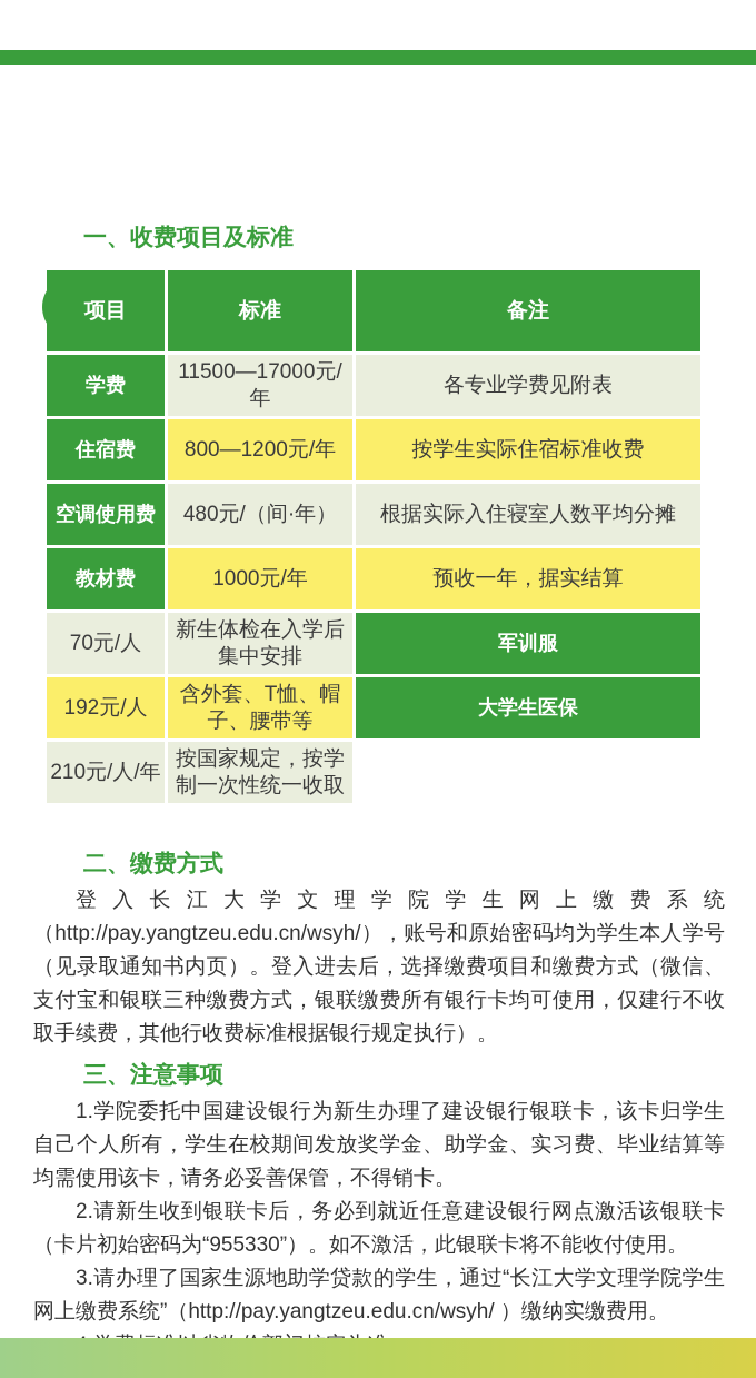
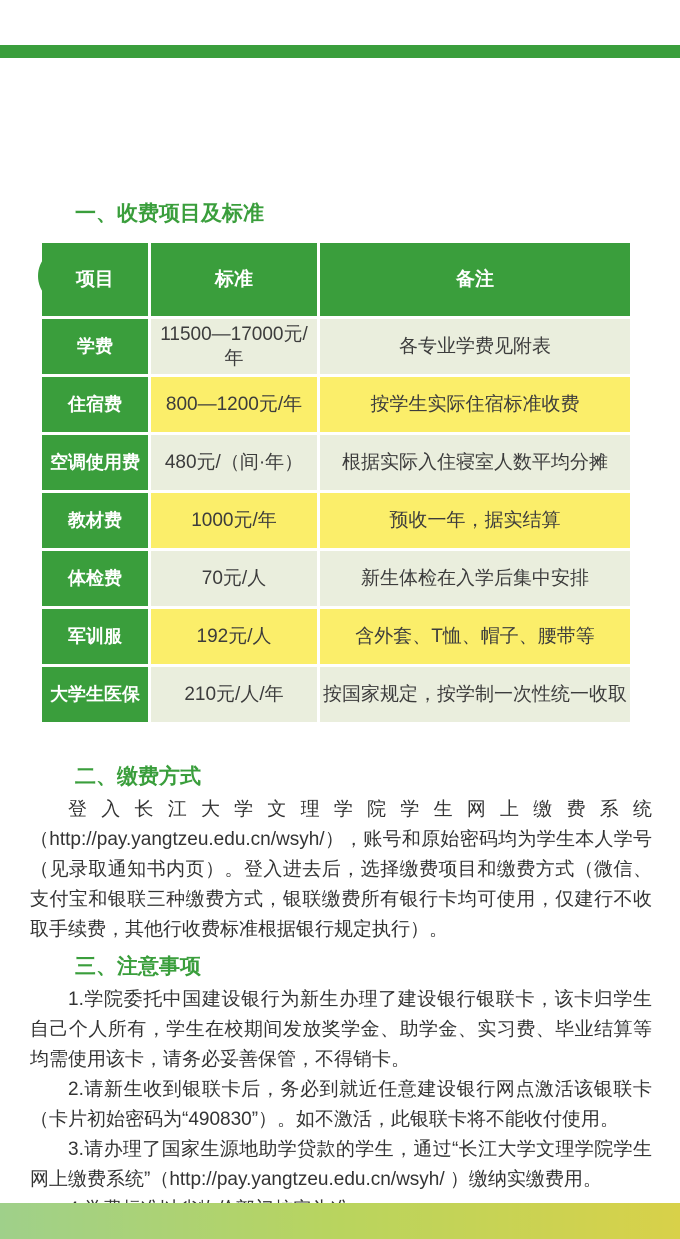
  一、收费项目及标准
  项目
  标准
  备注
  学费
  11500—17000元/年
  各专业学费见附表
  住宿费
  800—1200元/年
  按学生实际住宿标准收费
  空调使用费
  480元/（间·年）
  根据实际入住寝室人数平均分摊
  教材费
  1000元/年
  预收一年，据实结算
+ 体检费
  70元/人
  新生体检在入学后集中安排
  军训服
  192元/人
  含外套、T恤、帽子、腰带等
  大学生医保
  210元/人/年
  按国家规定，按学制一次性统一收取
  二、缴费方式
  登入长江大学文理学院学生网上缴费系统（http://pay.yangtzeu.edu.cn/wsyh/），账号和原始密码均为学生本人学号（见录取通知书内页）。登入进去后，选择缴费项目和缴费方式（微信、支付宝和银联三种缴费方式，银联缴费所有银行卡均可使用，仅建行不收取手续费，其他行收费标准根据银行规定执行）。
  三、注意事项
  1.学院委托中国建设银行为新生办理了建设银行银联卡，该卡归学生自己个人所有，学生在校期间发放奖学金、助学金、实习费、毕业结算等均需使用该卡，请务必妥善保管，不得销卡。
- 2.请新生收到银联卡后，务必到就近任意建设银行网点激活该银联卡（卡片初始密码为“955330”）。如不激活，此银联卡将不能收付使用。
+ 2.请新生收到银联卡后，务必到就近任意建设银行网点激活该银联卡（卡片初始密码为“490830”）。如不激活，此银联卡将不能收付使用。
  3.请办理了国家生源地助学贷款的学生，通过“长江大学文理学院学生网上缴费系统”（http://pay.yangtzeu.edu.cn/wsyh/ ）缴纳实缴费用。
